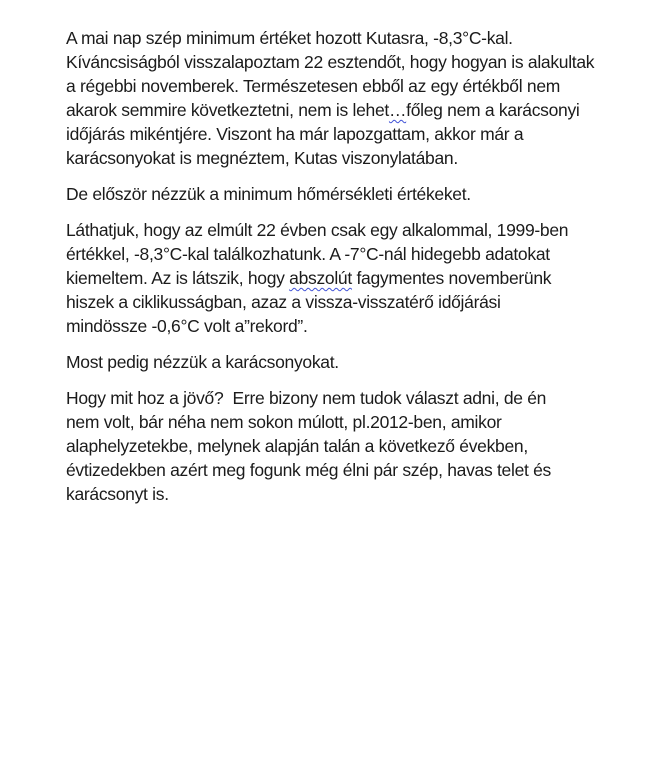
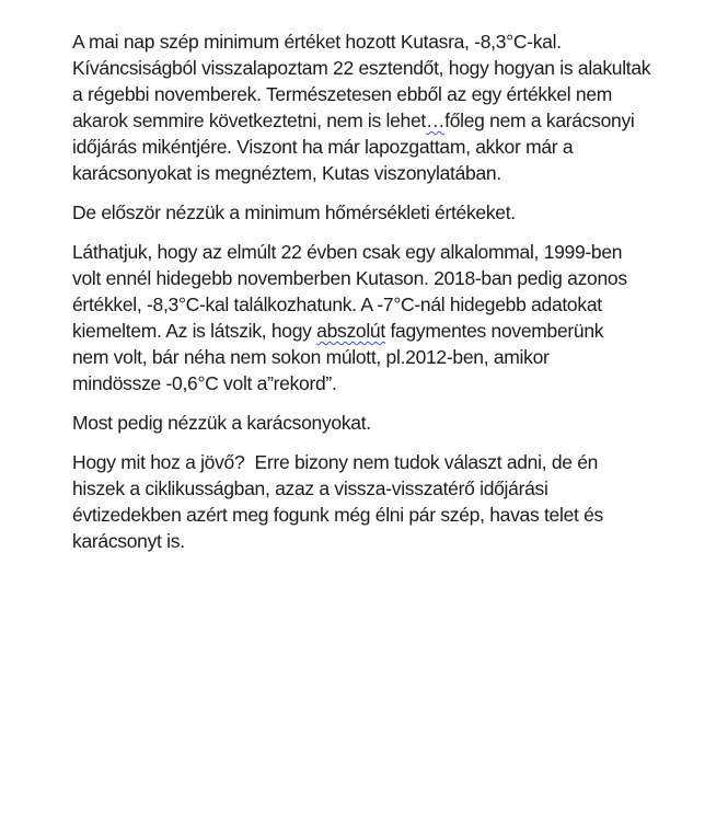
  A mai nap szép minimum értéket hozott Kutasra, -8,3°C-kal.
  Kíváncsiságból visszalapoztam 22 esztendőt, hogy hogyan is alakultak
- a régebbi novemberek. Természetesen ebből az egy értékből nem
+ a régebbi novemberek. Természetesen ebből az egy értékkel nem
  akarok semmire következtetni, nem is lehet…főleg nem a karácsonyi
  időjárás mikéntjére. Viszont ha már lapozgattam, akkor már a
  karácsonyokat is megnéztem, Kutas viszonylatában.
  De először nézzük a minimum hőmérsékleti értékeket.
  Láthatjuk, hogy az elmúlt 22 évben csak egy alkalommal, 1999-ben
+ volt ennél hidegebb novemberben Kutason. 2018-ban pedig azonos
  értékkel, -8,3°C-kal találkozhatunk. A -7°C-nál hidegebb adatokat
  kiemeltem. Az is látszik, hogy abszolút fagymentes novemberünk
- hiszek a ciklikusságban, azaz a vissza-visszatérő időjárási
+ nem volt, bár néha nem sokon múlott, pl.2012-ben, amikor
  mindössze -0,6°C volt a”rekord”.
  Most pedig nézzük a karácsonyokat.
  Hogy mit hoz a jövő? Erre bizony nem tudok választ adni, de én
- nem volt, bár néha nem sokon múlott, pl.2012-ben, amikor
+ hiszek a ciklikusságban, azaz a vissza-visszatérő időjárási
- alaphelyzetekbe, melynek alapján talán a következő években,
  évtizedekben azért meg fogunk még élni pár szép, havas telet és
  karácsonyt is.
